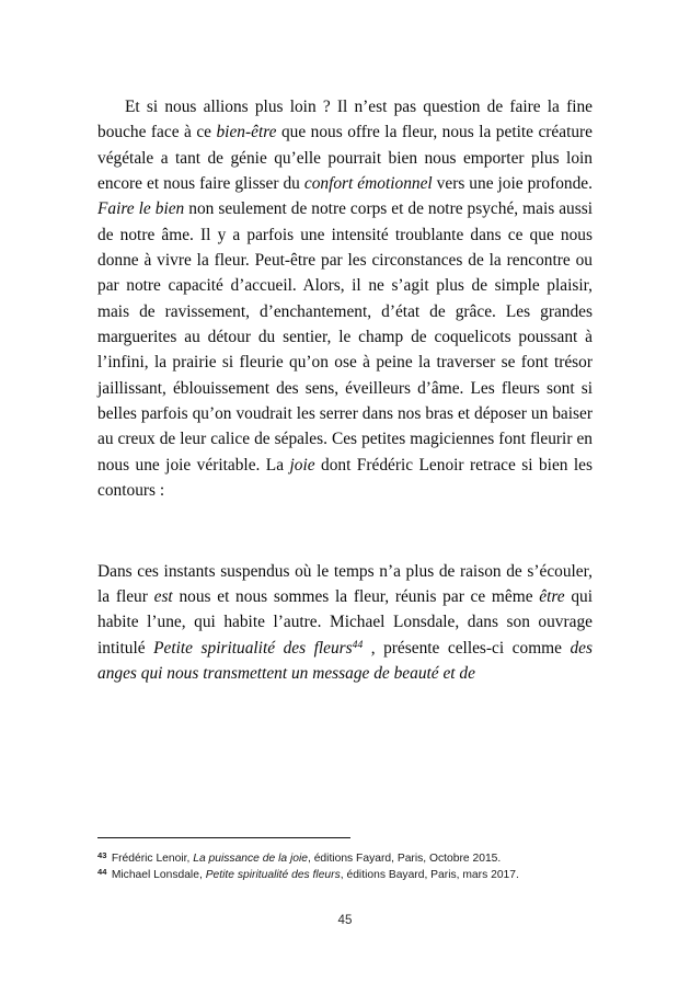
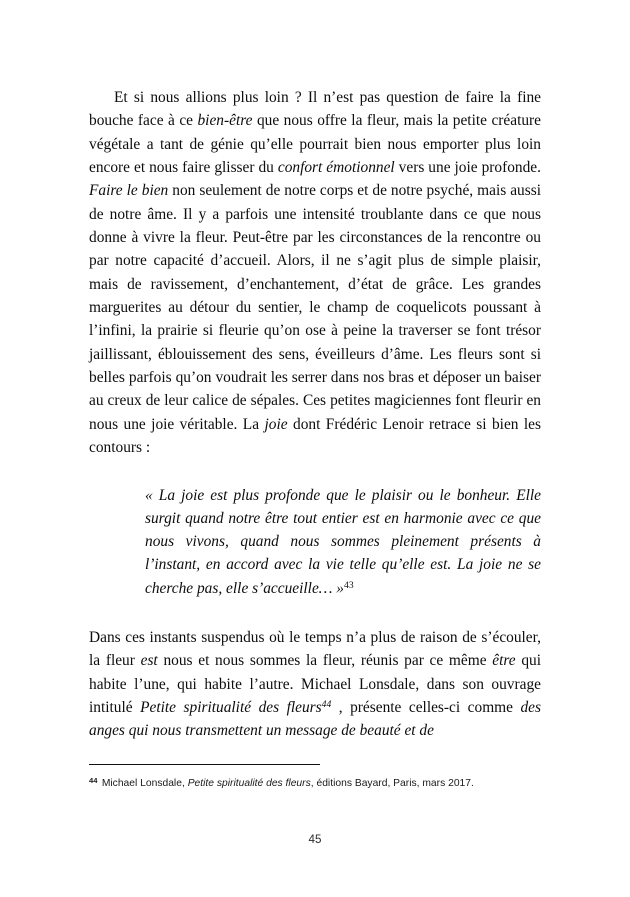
- Et si nous allions plus loin ? Il n’est pas question de faire la fine bouche face à ce bien-être que nous offre la fleur, nous la petite créature végétale a tant de génie qu’elle pourrait bien nous emporter plus loin encore et nous faire glisser du confort émotionnel vers une joie profonde. Faire le bien non seulement de notre corps et de notre psyché, mais aussi de notre âme. Il y a parfois une intensité troublante dans ce que nous donne à vivre la fleur. Peut-être par les circonstances de la rencontre ou par notre capacité d’accueil. Alors, il ne s’agit plus de simple plaisir, mais de ravissement, d’enchantement, d’état de grâce. Les grandes marguerites au détour du sentier, le champ de coquelicots poussant à l’infini, la prairie si fleurie qu’on ose à peine la traverser se font trésor jaillissant, éblouissement des sens, éveilleurs d’âme. Les fleurs sont si belles parfois qu’on voudrait les serrer dans nos bras et déposer un baiser au creux de leur calice de sépales. Ces petites magiciennes font fleurir en nous une joie véritable. La joie dont Frédéric Lenoir retrace si bien les contours :
+ Et si nous allions plus loin ? Il n’est pas question de faire la fine bouche face à ce bien-être que nous offre la fleur, mais la petite créature végétale a tant de génie qu’elle pourrait bien nous emporter plus loin encore et nous faire glisser du confort émotionnel vers une joie profonde. Faire le bien non seulement de notre corps et de notre psyché, mais aussi de notre âme. Il y a parfois une intensité troublante dans ce que nous donne à vivre la fleur. Peut-être par les circonstances de la rencontre ou par notre capacité d’accueil. Alors, il ne s’agit plus de simple plaisir, mais de ravissement, d’enchantement, d’état de grâce. Les grandes marguerites au détour du sentier, le champ de coquelicots poussant à l’infini, la prairie si fleurie qu’on ose à peine la traverser se font trésor jaillissant, éblouissement des sens, éveilleurs d’âme. Les fleurs sont si belles parfois qu’on voudrait les serrer dans nos bras et déposer un baiser au creux de leur calice de sépales. Ces petites magiciennes font fleurir en nous une joie véritable. La joie dont Frédéric Lenoir retrace si bien les contours :
+ « La joie est plus profonde que le plaisir ou le bonheur. Elle surgit quand notre être tout entier est en harmonie avec ce que nous vivons, quand nous sommes pleinement présents à l’instant, en accord avec la vie telle qu’elle est. La joie ne se cherche pas, elle s’accueille… »43
  Dans ces instants suspendus où le temps n’a plus de raison de s’écouler, la fleur est nous et nous sommes la fleur, réunis par ce même être qui habite l’une, qui habite l’autre. Michael Lonsdale, dans son ouvrage intitulé Petite spiritualité des fleurs44 , présente celles-ci comme des anges qui nous transmettent un message de beauté et de
- 43 Frédéric Lenoir, La puissance de la joie, éditions Fayard, Paris, Octobre 2015.
  44 Michael Lonsdale, Petite spiritualité des fleurs, éditions Bayard, Paris, mars 2017.
  45
